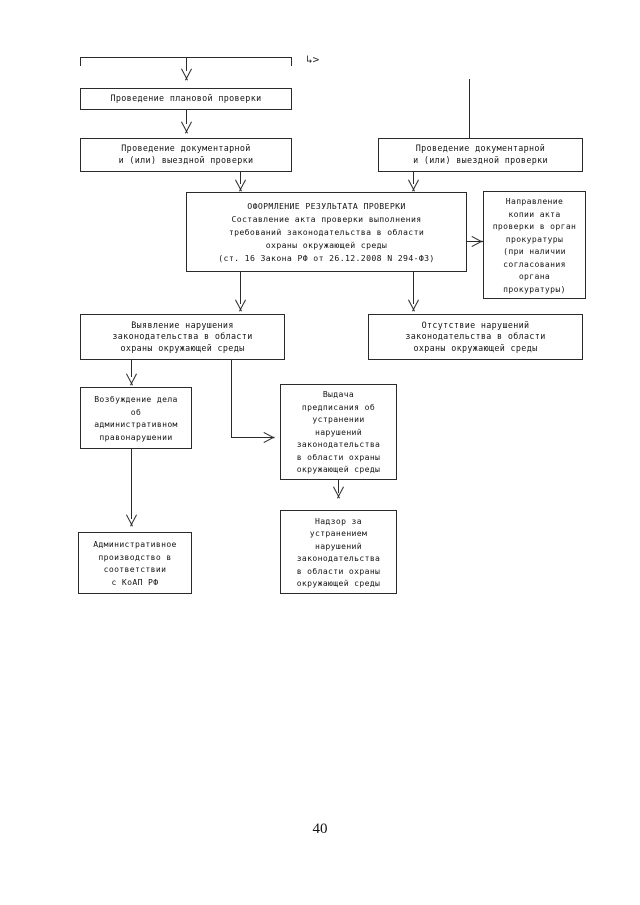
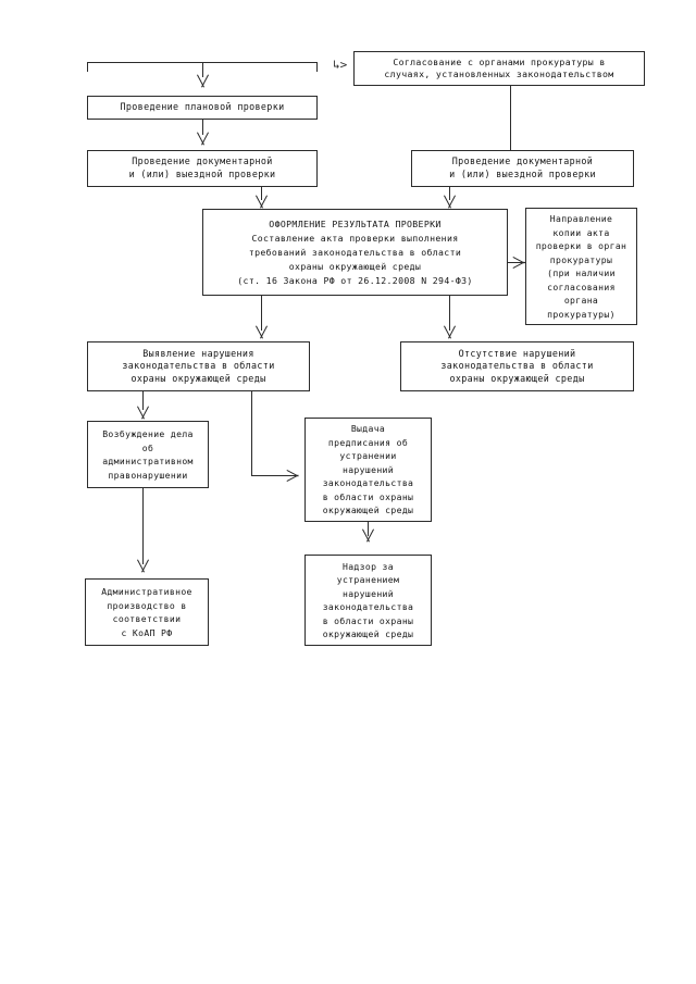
  Проведение плановой проверки
  Проведение документарной
  и (или) выездной проверки
  ↳>
+ Согласование с органами прокуратуры в
+ случаях, установленных законодательством
  Проведение документарной
  и (или) выездной проверки
  ОФОРМЛЕНИЕ РЕЗУЛЬТАТА ПРОВЕРКИ
  Составление акта проверки выполнения
  требований законодательства в области
  охраны окружающей среды
  (ст. 16 Закона РФ от 26.12.2008 N 294-ФЗ)
  Направление
  копии акта
  проверки в орган
  прокуратуры
  (при наличии
  согласования
  органа
  прокуратуры)
  Выявление нарушения
  законодательства в области
  охраны окружающей среды
  Отсутствие нарушений
  законодательства в области
  охраны окружающей среды
  Возбуждение дела
  об
  административном
  правонарушении
  Выдача
  предписания об
  устранении
  нарушений
  законодательства
  в области охраны
  окружающей среды
  Административное
  производство в
  соответствии
  с КоАП РФ
  Надзор за
  устранением
  нарушений
  законодательства
  в области охраны
  окружающей среды
- 40
